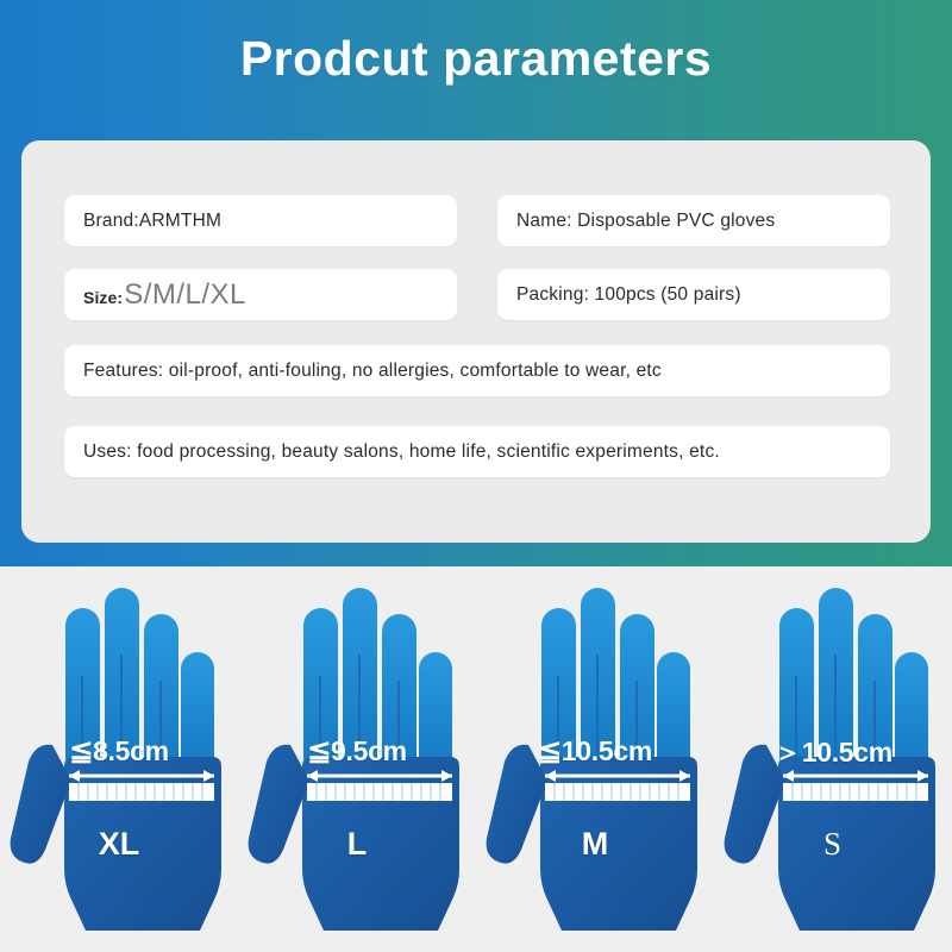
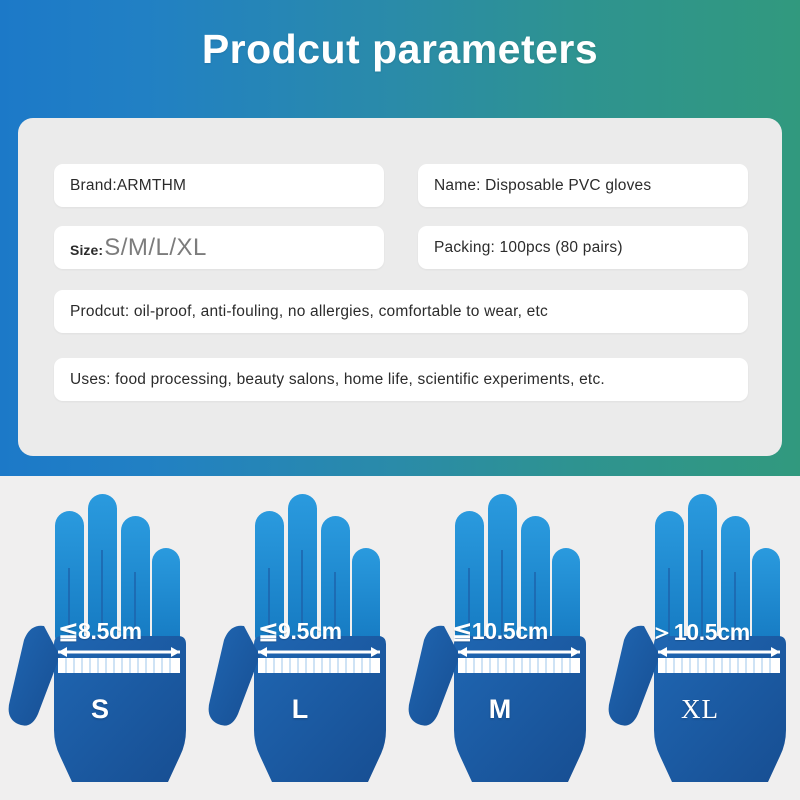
  Prodcut parameters
  Brand:ARMTHM
  Name: Disposable PVC gloves
  Size:
  S/M/L/XL
- Packing: 100pcs (50 pairs)
+ Packing: 100pcs (80 pairs)
- Features: oil-proof, anti-fouling, no allergies, comfortable to wear, etc
+ Prodcut: oil-proof, anti-fouling, no allergies, comfortable to wear, etc
  Uses: food processing, beauty salons, home life, scientific experiments, etc.
  ≦8.5cm
- XL
+ S
  ≦9.5cm
  L
  ≦10.5cm
  M
  ＞10.5cm
- S
+ XL
